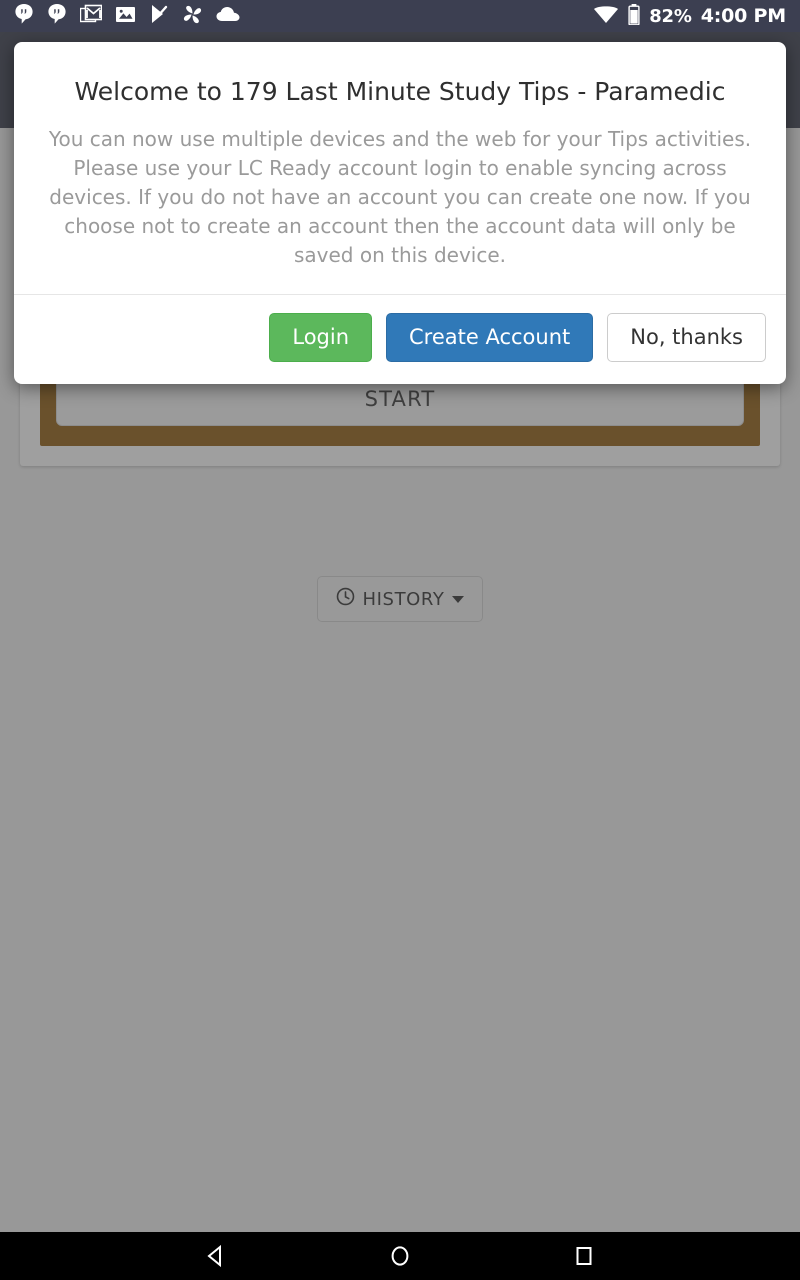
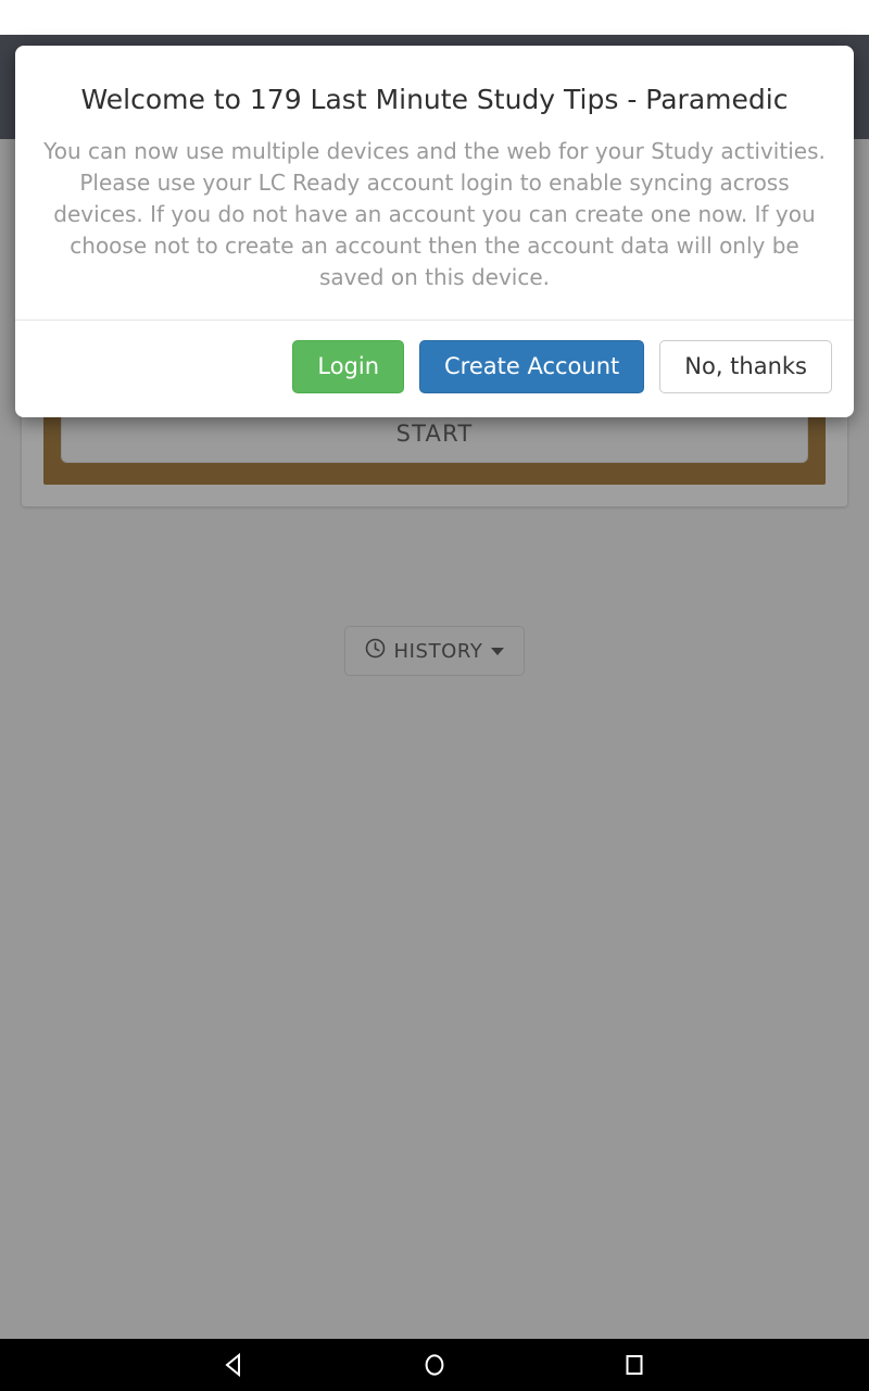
  START
  HISTORY
  Welcome to 179 Last Minute Study Tips - Paramedic
- You can now use multiple devices and the web for your Tips activities. Please use your LC Ready account login to enable syncing across devices. If you do not have an account you can create one now. If you choose not to create an account then the account data will only be saved on this device.
+ You can now use multiple devices and the web for your Study activities. Please use your LC Ready account login to enable syncing across devices. If you do not have an account you can create one now. If you choose not to create an account then the account data will only be saved on this device.
  Login
  Create Account
  No, thanks
- 82%
- 4:00 PM
